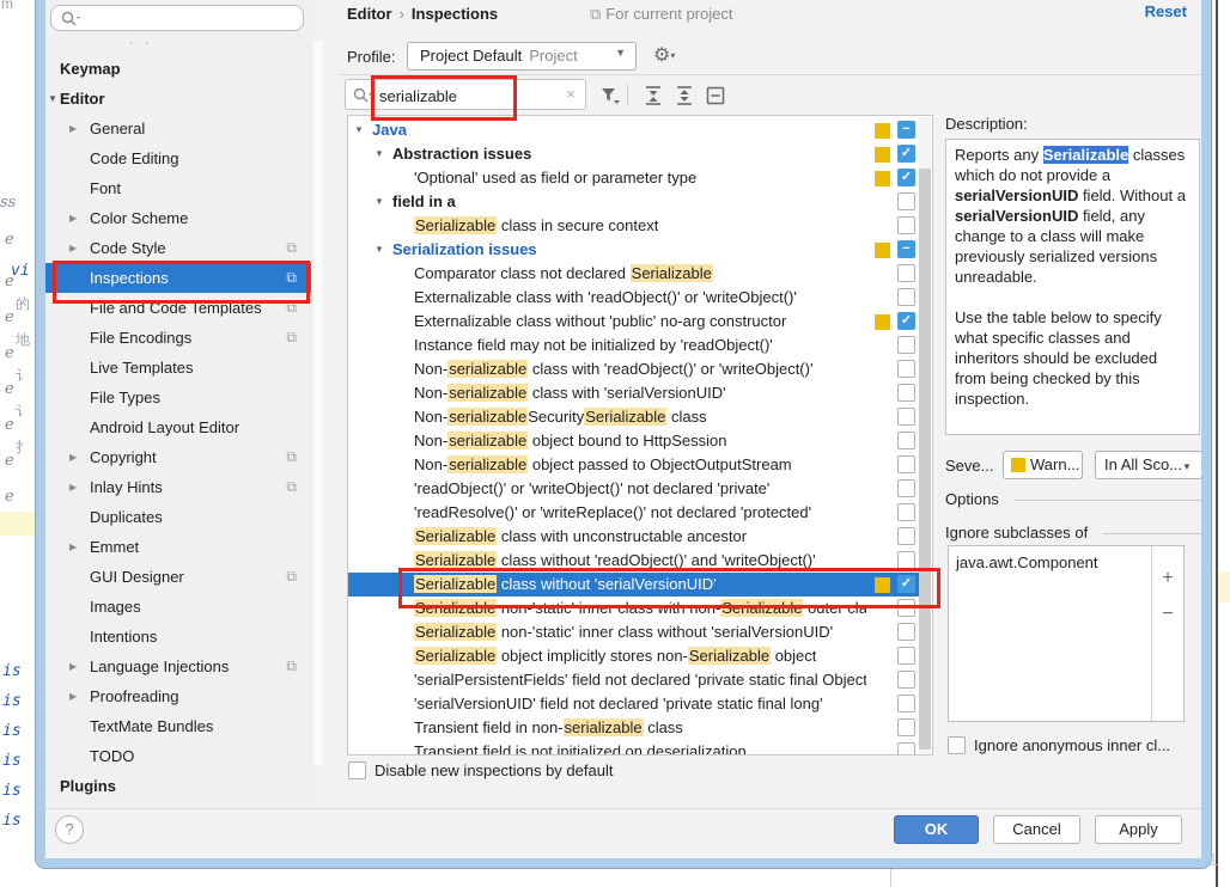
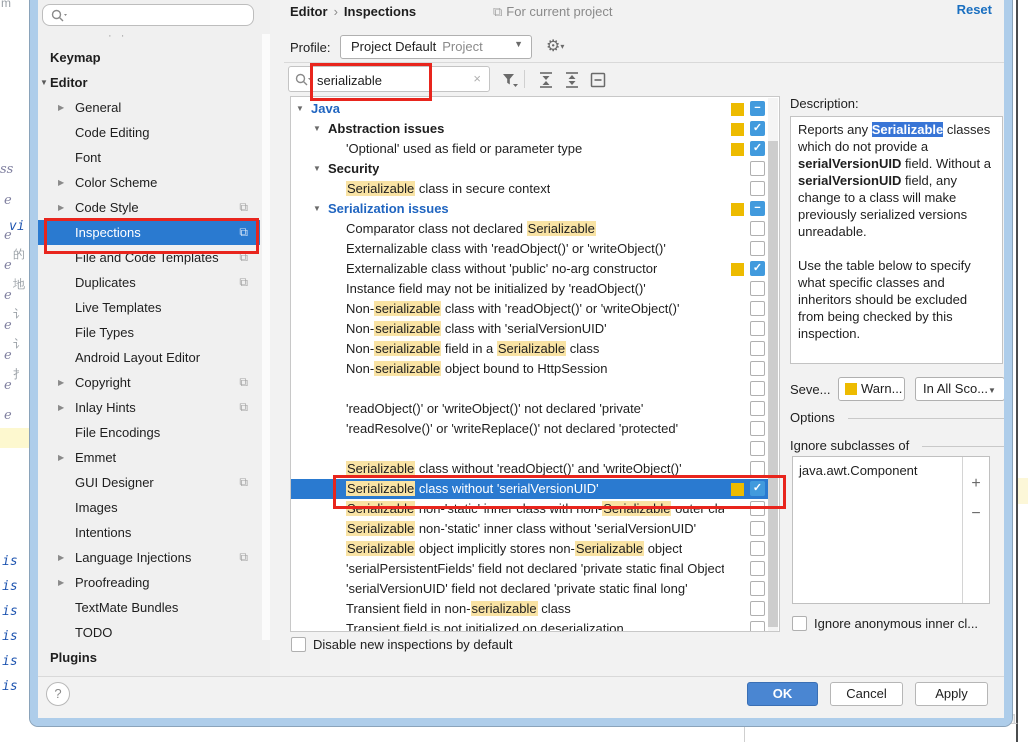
  m
  ss
  e
  vi
  e
  的
  e
  地
  e
  讠
  e
  讠
  e
  扌
  e
  e
  is
  is
  is
  is
  is
  is
  · ·
  Keymap
  ▼
  Editor
  ▶
  General
  Code Editing
  Font
  ▶
  Color Scheme
  ▶
  Code Style
  ⧉
  Inspections
  ⧉
  File and Code Templates
  ⧉
- File Encodings
+ Duplicates
  ⧉
  Live Templates
  File Types
  Android Layout Editor
  ▶
  Copyright
  ⧉
  ▶
  Inlay Hints
  ⧉
- Duplicates
+ File Encodings
  ▶
  Emmet
  GUI Designer
  ⧉
  Images
  Intentions
  ▶
  Language Injections
  ⧉
  ▶
  Proofreading
  TextMate Bundles
  TODO
  Plugins
  Editor › Inspections
  ⧉ For current project
  Reset
  Profile:
  Project Default Project
  ▼
  ⚙▾
  serializable
  ×
  ▼
  Java
  −
  ▼
  Abstraction issues
  ✓
  'Optional' used as field or parameter type
  ✓
  ▼
- field in a
+ Security
  Serializable class in secure context
  ▼
  Serialization issues
  −
  Comparator class not declared Serializable
  Externalizable class with 'readObject()' or 'writeObject()'
  Externalizable class without 'public' no-arg constructor
  ✓
  Instance field may not be initialized by 'readObject()'
  Non-serializable class with 'readObject()' or 'writeObject()'
  Non-serializable class with 'serialVersionUID'
- Non-serializableSecuritySerializable class
+ Non-serializable field in a Serializable class
  Non-serializable object bound to HttpSession
- Non-serializable object passed to ObjectOutputStream
  'readObject()' or 'writeObject()' not declared 'private'
  'readResolve()' or 'writeReplace()' not declared 'protected'
- Serializable class with unconstructable ancestor
  Serializable class without 'readObject()' and 'writeObject()'
  Serializable class without 'serialVersionUID'
  ✓
  Serializable non-'static' inner class with non-Serializable outer cla
  Serializable non-'static' inner class without 'serialVersionUID'
  Serializable object implicitly stores non-Serializable object
  'serialPersistentFields' field not declared 'private static final Object
  'serialVersionUID' field not declared 'private static final long'
  Transient field in non-serializable class
  Transient field is not initialized on deserialization
  Disable new inspections by default
  Description:
  Reports any Serializable classes which do not provide a serialVersionUID field. Without a serialVersionUID field, any change to a class will make previously serialized versions unreadable.
  Use the table below to specify what specific classes and inheritors should be excluded from being checked by this inspection.
  Seve...
  Warn...
  In All Sco...▼
  Options
  Ignore subclasses of
  java.awt.Component
  +
  −
  Ignore anonymous inner cl...
  ?
  OK
  Cancel
  Apply
